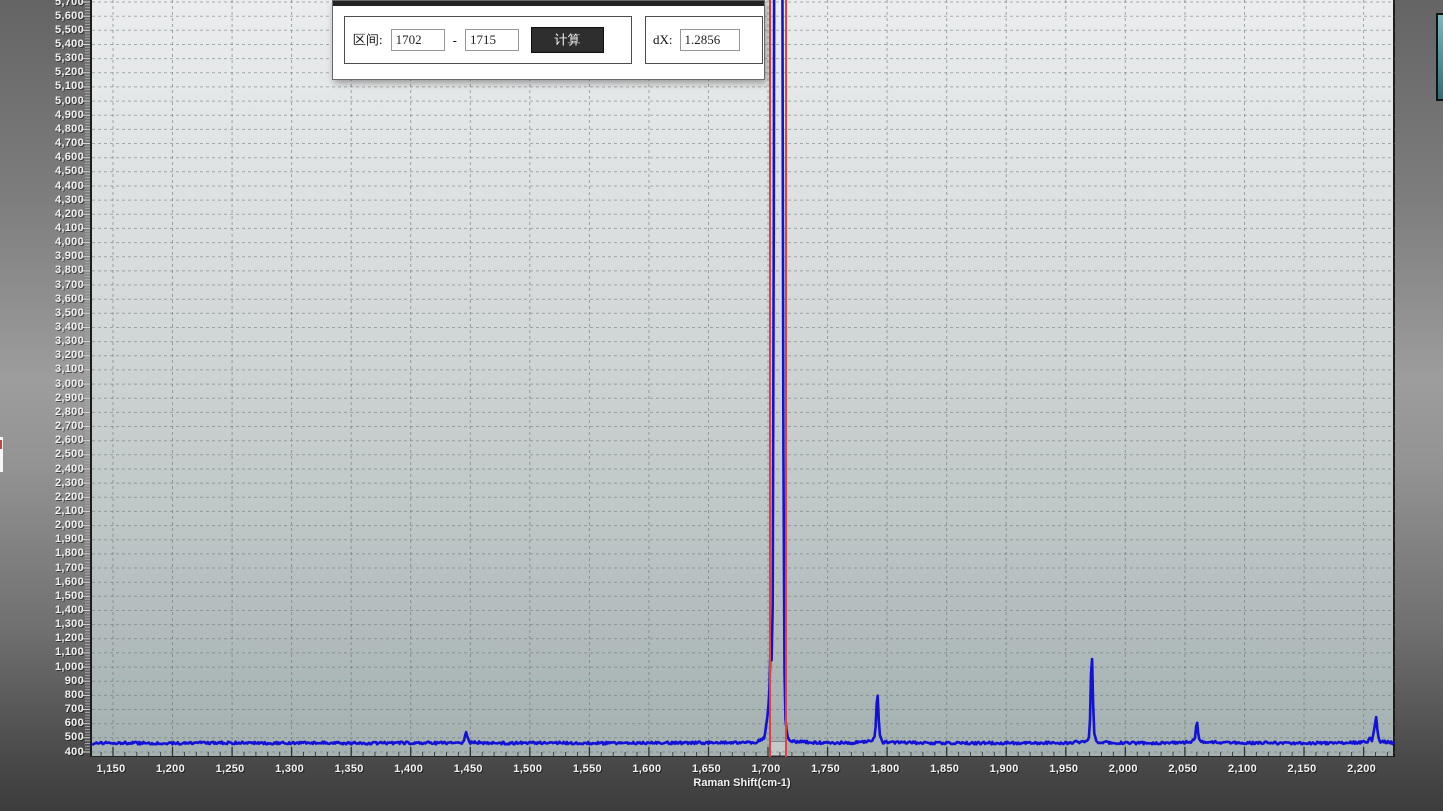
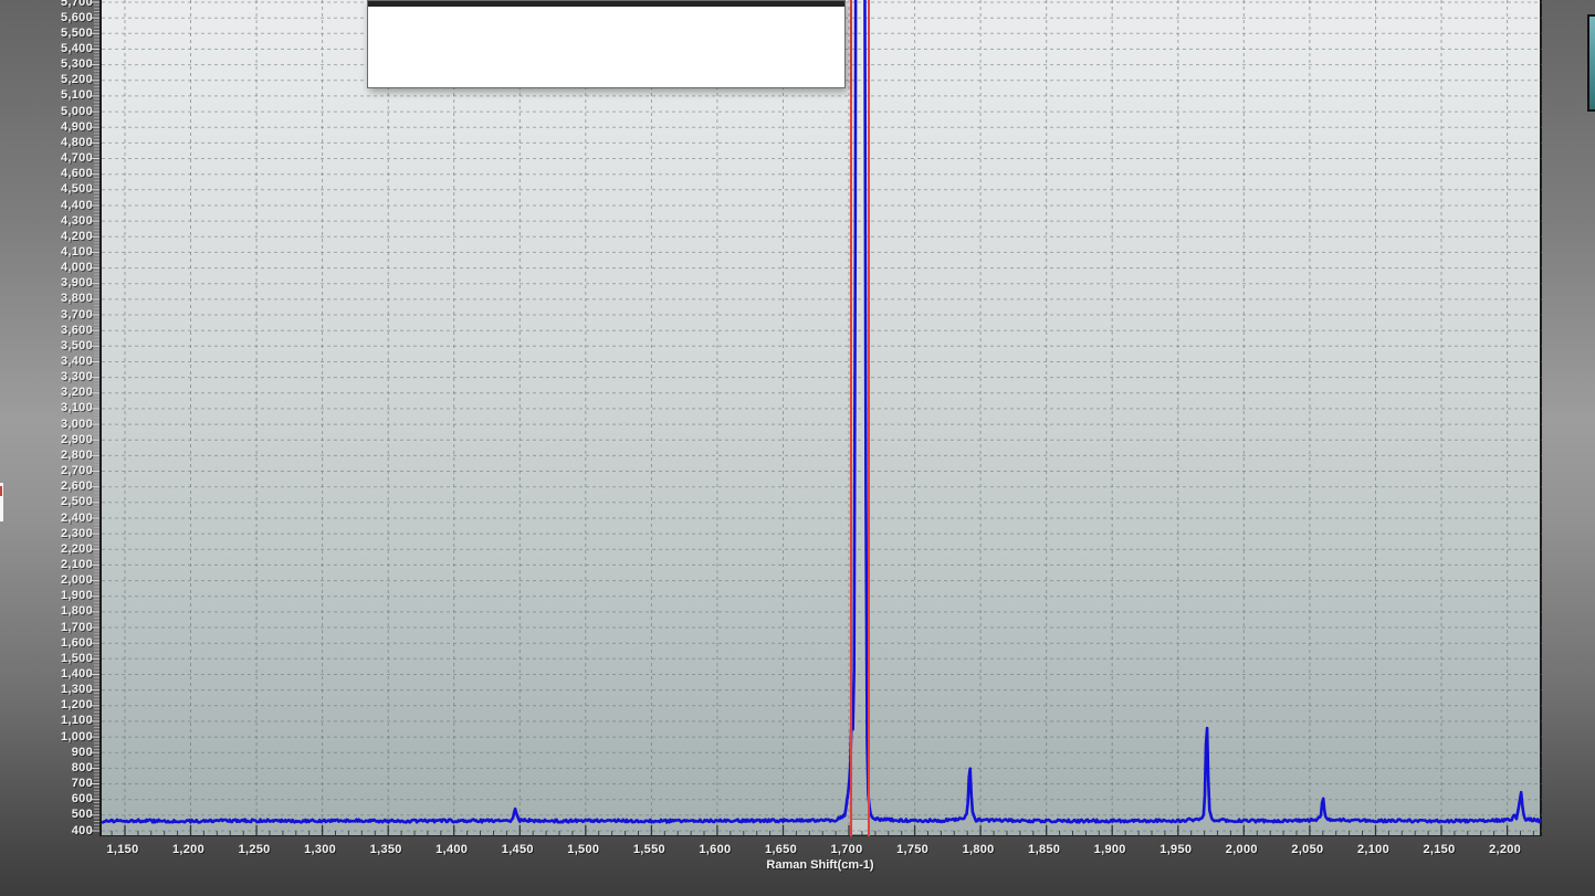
  400
  500
  600
  700
  800
  900
  1,000
  1,100
  1,200
  1,300
  1,400
  1,500
  1,600
  1,700
  1,800
  1,900
  2,000
  2,100
  2,200
  2,300
  2,400
  2,500
  2,600
  2,700
  2,800
  2,900
  3,000
  3,100
  3,200
  3,300
  3,400
  3,500
  3,600
  3,700
  3,800
  3,900
  4,000
  4,100
  4,200
  4,300
  4,400
  4,500
  4,600
  4,700
  4,800
  4,900
  5,000
  5,100
  5,200
  5,300
  5,400
  5,500
  5,600
  5,700
  Raman Shift(cm-1)
  1,150
  1,200
  1,250
  1,300
  1,350
  1,400
  1,450
  1,500
  1,550
  1,600
  1,650
  1,700
  1,750
  1,800
  1,850
  1,900
  1,950
  2,000
  2,050
  2,100
  2,150
  2,200
- 区间:
- 1702
- -
- 1715
- 计算
- dX:
- 1.2856
